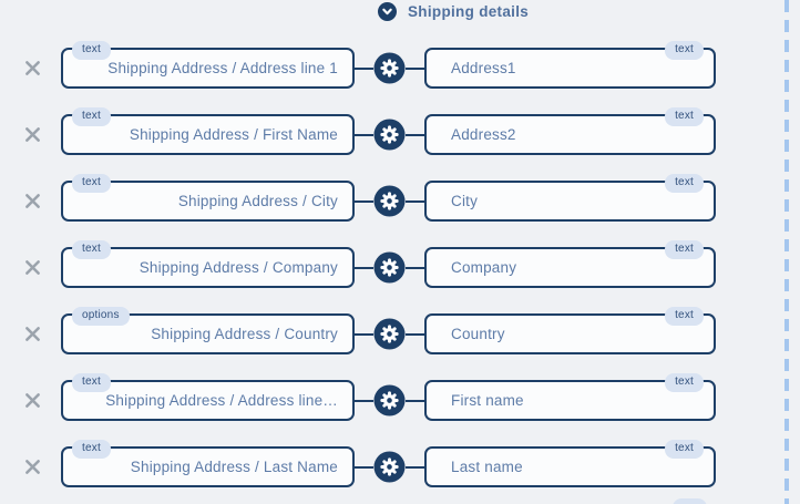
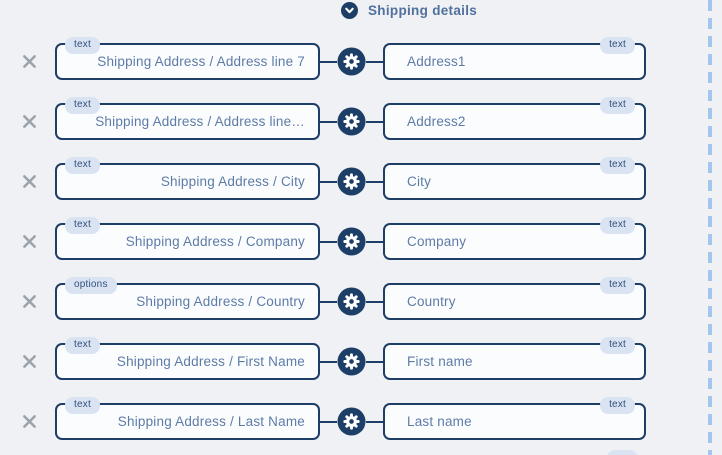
  Shipping details
  text
- Shipping Address / Address line 1
+ Shipping Address / Address line 7
  text
  Address1
  text
- Shipping Address / First Name
+ Shipping Address / Address line…
  text
  Address2
  text
  Shipping Address / City
  text
  City
  text
  Shipping Address / Company
  text
  Company
  options
  Shipping Address / Country
  text
  Country
  text
- Shipping Address / Address line…
+ Shipping Address / First Name
  text
  First name
  text
  Shipping Address / Last Name
  text
  Last name
